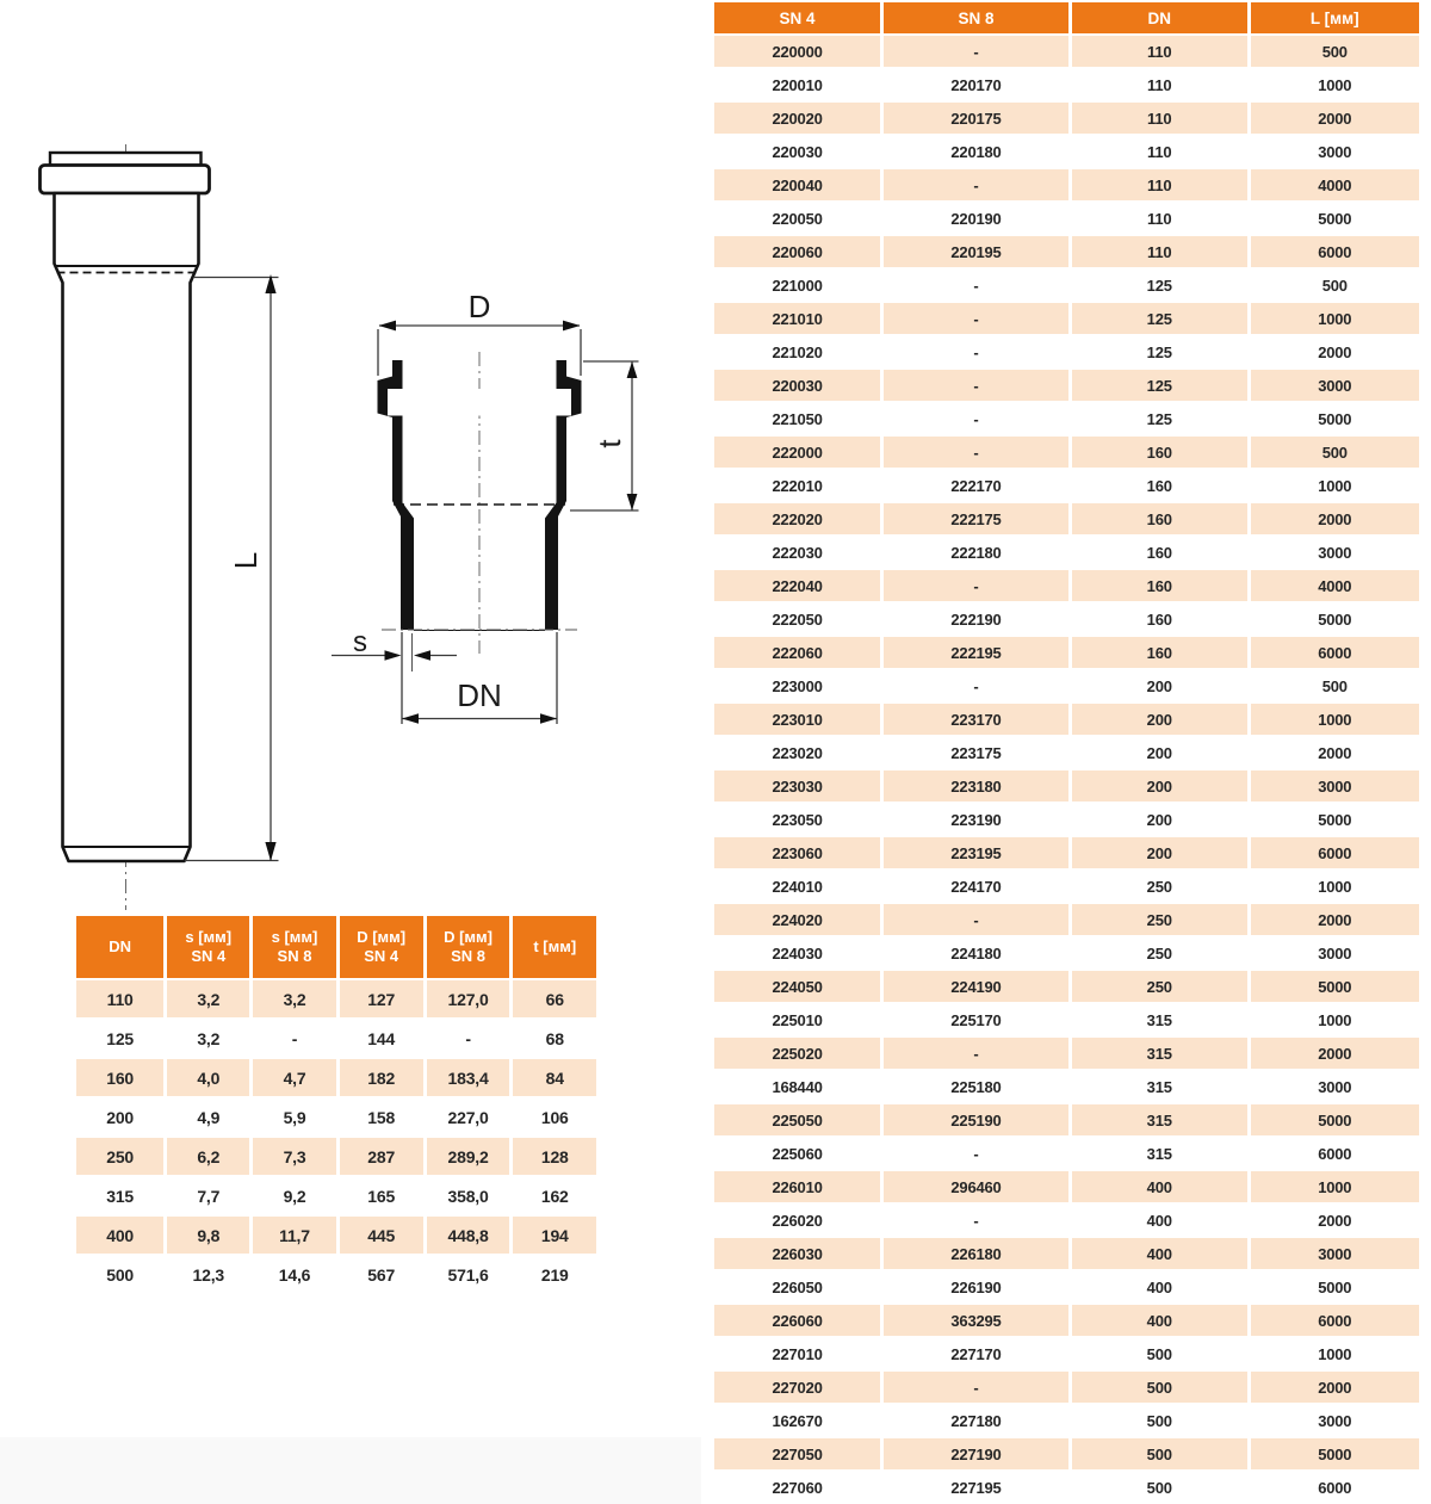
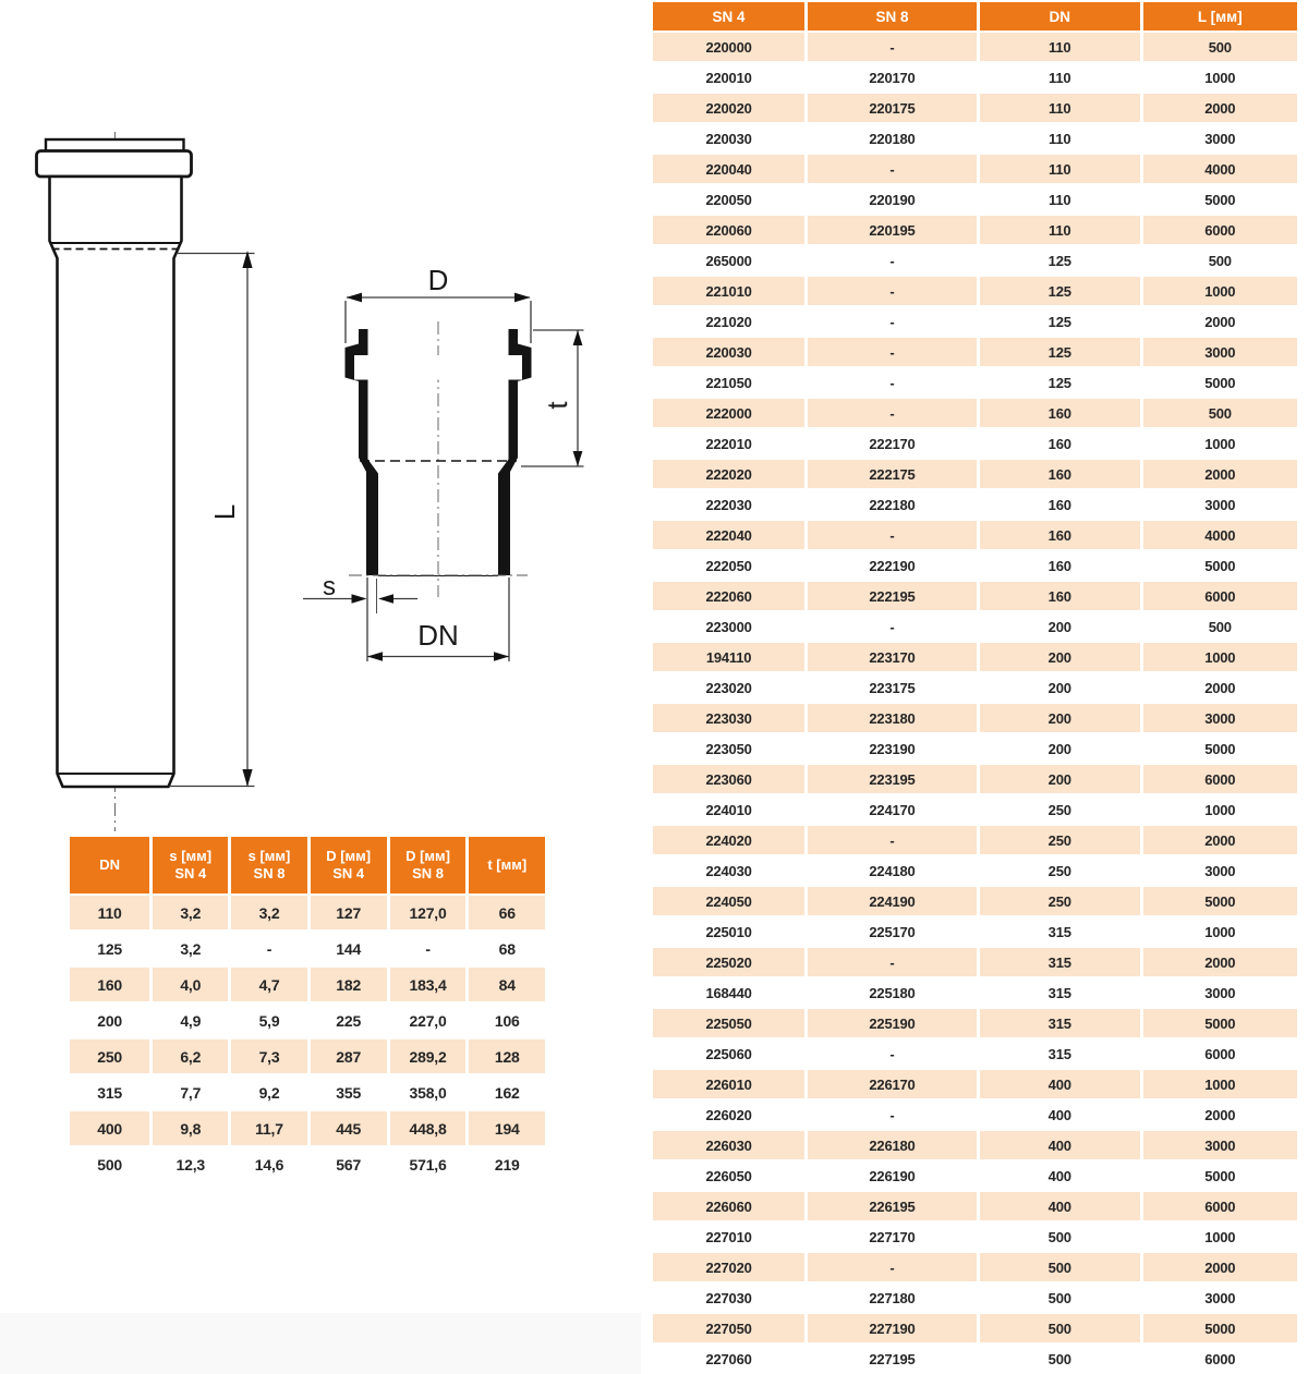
  D
  s
  DN
  DN	s [мм] SN 4	s [мм] SN 8	D [мм] SN 4	D [мм] SN 8	t [мм]
  110	3,2	3,2	127	127,0	66
  125	3,2	-	144	-	68
  160	4,0	4,7	182	183,4	84
- 200	4,9	5,9	158	227,0	106
+ 200	4,9	5,9	225	227,0	106
  250	6,2	7,3	287	289,2	128
- 315	7,7	9,2	165	358,0	162
+ 315	7,7	9,2	355	358,0	162
  400	9,8	11,7	445	448,8	194
  500	12,3	14,6	567	571,6	219
  SN 4	SN 8	DN	L [мм]
  220000	-	110	500
  220010	220170	110	1000
  220020	220175	110	2000
  220030	220180	110	3000
  220040	-	110	4000
  220050	220190	110	5000
  220060	220195	110	6000
- 221000	-	125	500
+ 265000	-	125	500
  221010	-	125	1000
  221020	-	125	2000
  220030	-	125	3000
  221050	-	125	5000
  222000	-	160	500
  222010	222170	160	1000
  222020	222175	160	2000
  222030	222180	160	3000
  222040	-	160	4000
  222050	222190	160	5000
  222060	222195	160	6000
  223000	-	200	500
- 223010	223170	200	1000
+ 194110	223170	200	1000
  223020	223175	200	2000
  223030	223180	200	3000
  223050	223190	200	5000
  223060	223195	200	6000
  224010	224170	250	1000
  224020	-	250	2000
  224030	224180	250	3000
  224050	224190	250	5000
  225010	225170	315	1000
  225020	-	315	2000
  168440	225180	315	3000
  225050	225190	315	5000
  225060	-	315	6000
- 226010	296460	400	1000
+ 226010	226170	400	1000
  226020	-	400	2000
  226030	226180	400	3000
  226050	226190	400	5000
- 226060	363295	400	6000
+ 226060	226195	400	6000
  227010	227170	500	1000
  227020	-	500	2000
- 162670	227180	500	3000
+ 227030	227180	500	3000
  227050	227190	500	5000
  227060	227195	500	6000
